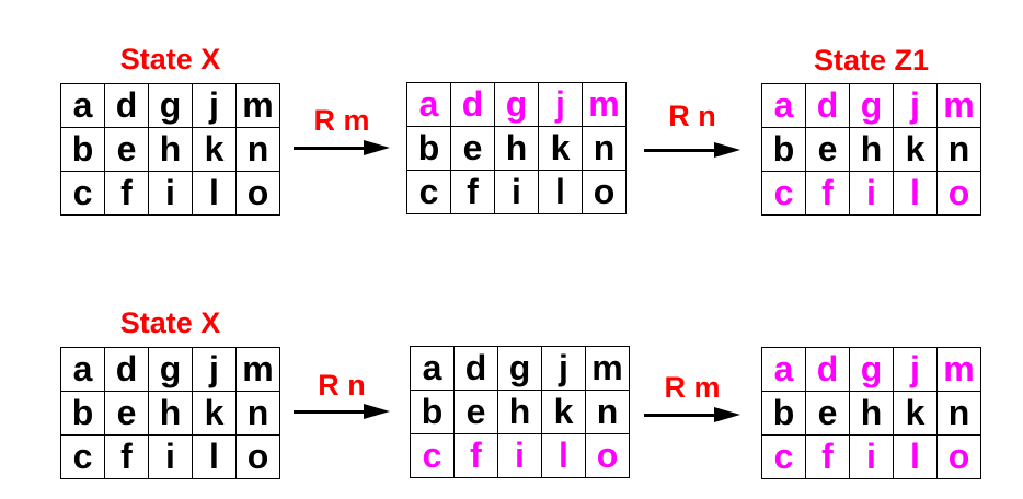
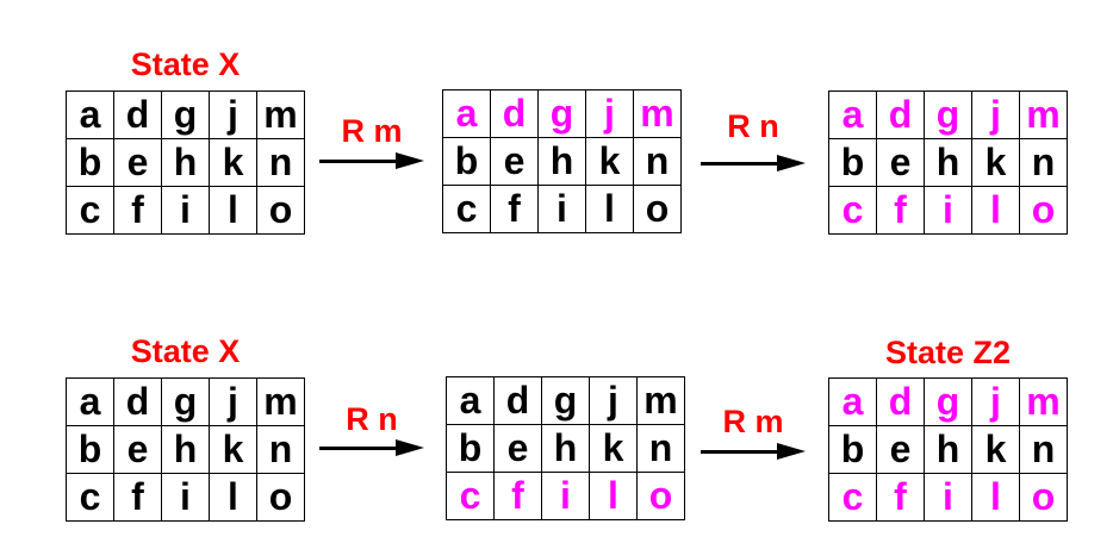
  State X
  a	d	g	j	m
  b	e	h	k	n
  c	f	i	l	o
  R m
  a	d	g	j	m
  b	e	h	k	n
  c	f	i	l	o
  R n
- State Z1
  a	d	g	j	m
  b	e	h	k	n
  c	f	i	l	o
  State X
  a	d	g	j	m
  b	e	h	k	n
  c	f	i	l	o
  R n
  a	d	g	j	m
  b	e	h	k	n
  c	f	i	l	o
  R m
+ State Z2
  a	d	g	j	m
  b	e	h	k	n
  c	f	i	l	o
